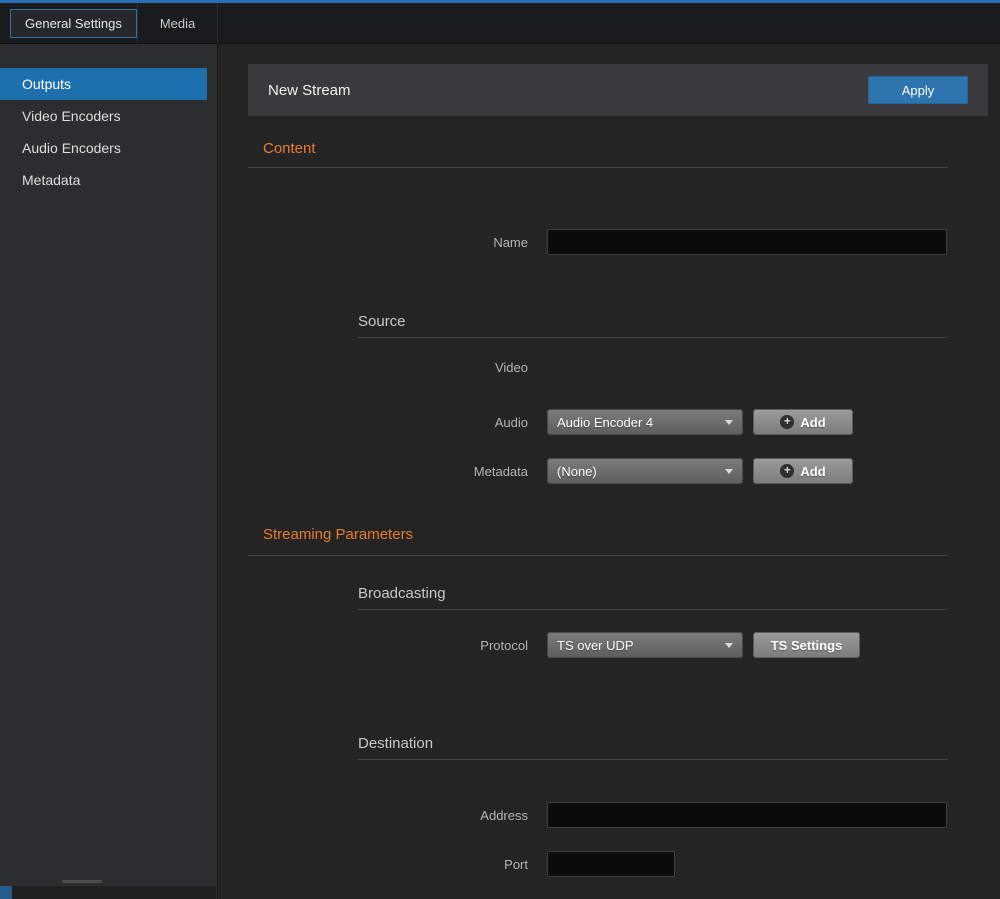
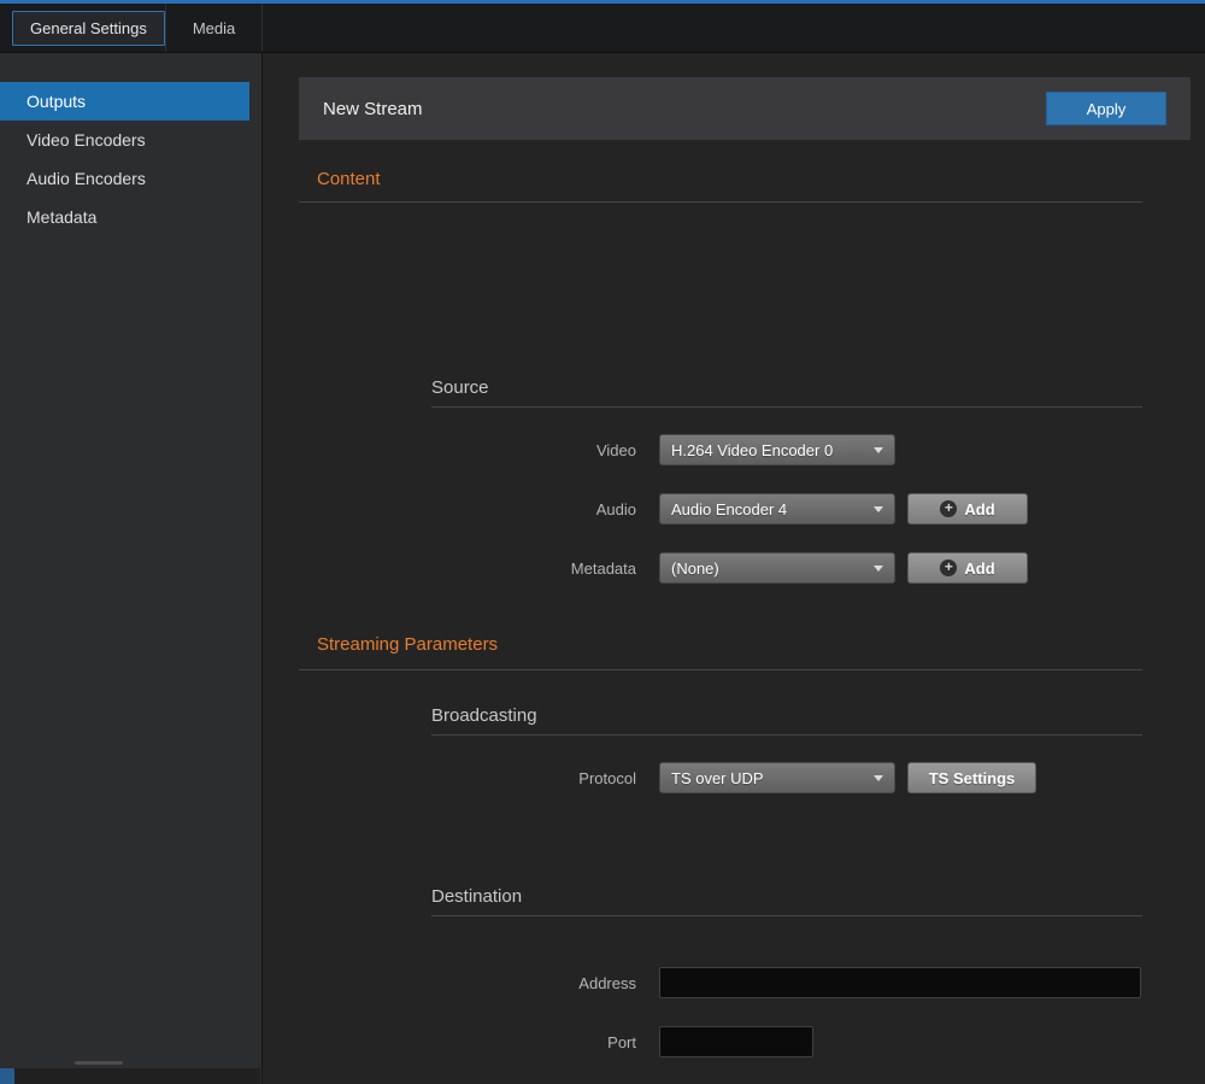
  General Settings
  Media
  Outputs
  Video Encoders
  Audio Encoders
  Metadata
  New Stream
  Apply
  Content
- Name
  Source
  Video
+ H.264 Video Encoder 0
  Audio
  Audio Encoder 4
  +
  Add
  Metadata
  (None)
  +
  Add
  Streaming Parameters
  Broadcasting
  Protocol
  TS over UDP
  TS Settings
  Destination
  Address
  Port
